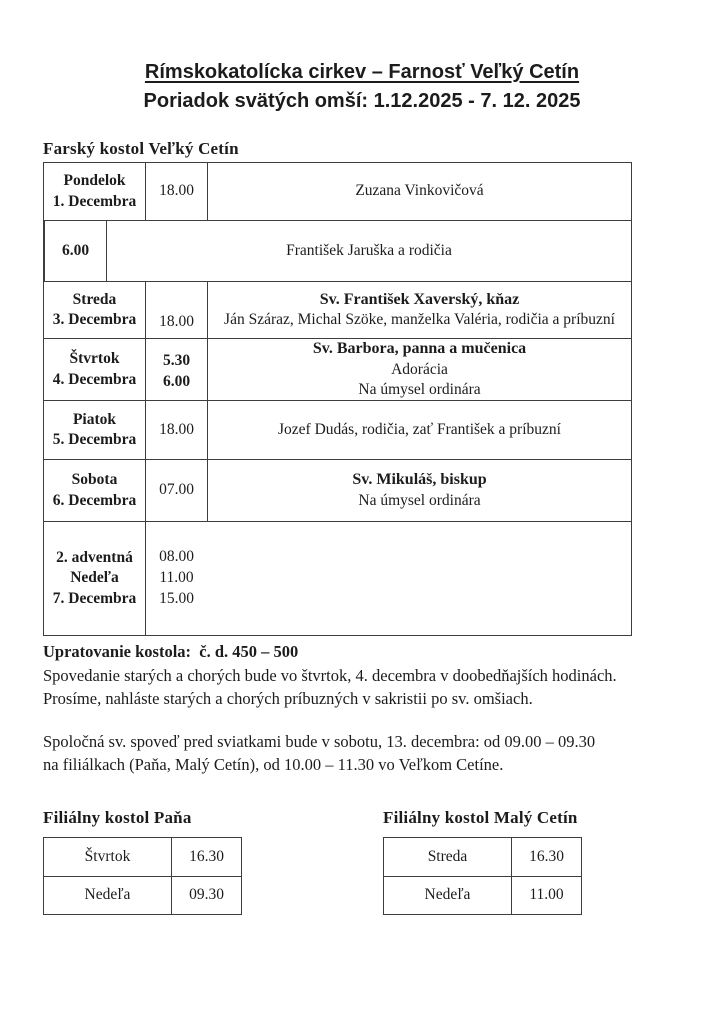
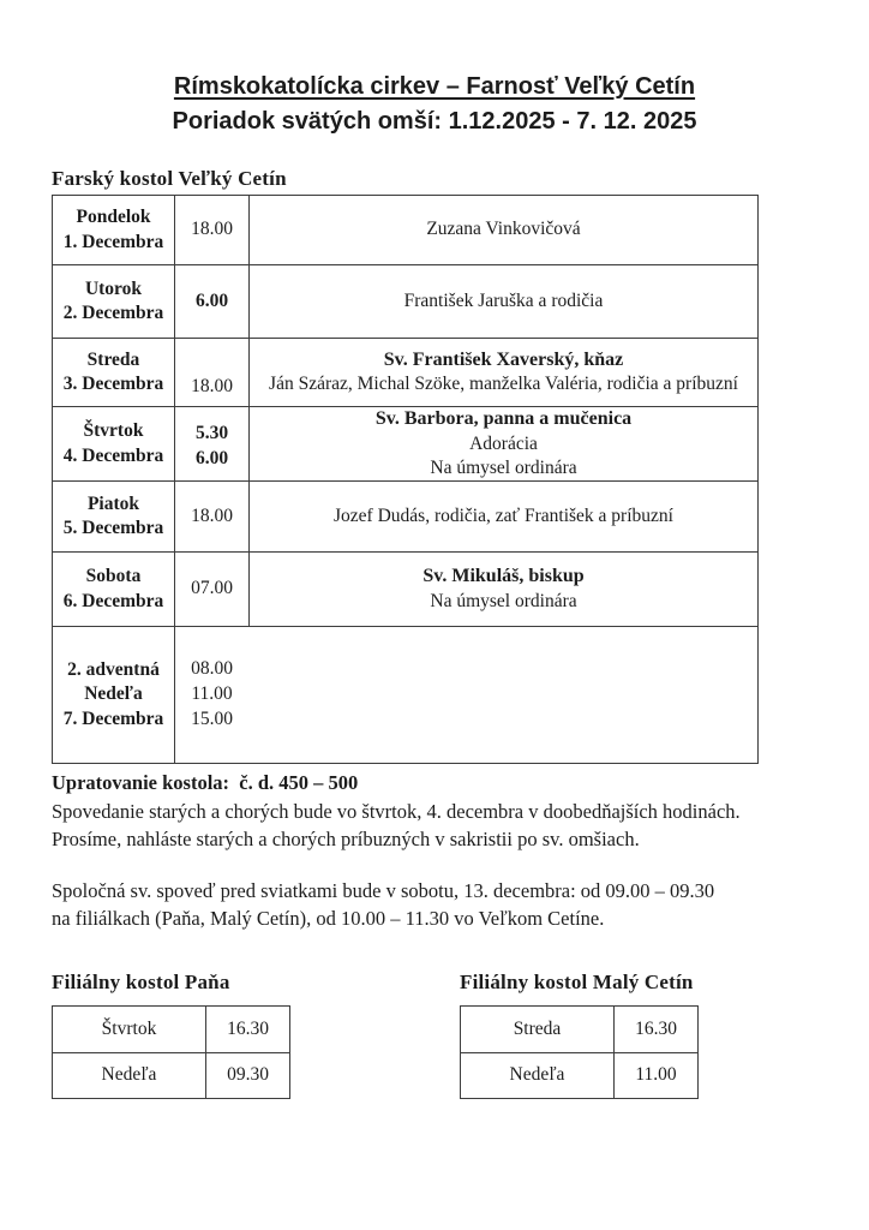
  Rímskokatolícka cirkev – Farnosť Veľký Cetín
  Poriadok svätých omší: 1.12.2025 - 7. 12. 2025
  Farský kostol Veľký Cetín
  Pondelok
  1. Decembra
  18.00
  Zuzana Vinkovičová
+ Utorok
+ 2. Decembra
  6.00
  František Jaruška a rodičia
  Streda
  3. Decembra
  18.00
  Sv. František Xaverský, kňaz
  Ján Száraz, Michal Szöke, manželka Valéria, rodičia a príbuzní
  Štvrtok
  4. Decembra
  5.30
  6.00
  Sv. Barbora, panna a mučenica
  Adorácia
  Na úmysel ordinára
  Piatok
  5. Decembra
  18.00
  Jozef Dudás, rodičia, zať František a príbuzní
  Sobota
  6. Decembra
  07.00
  Sv. Mikuláš, biskup
  Na úmysel ordinára
  2. adventná
  Nedeľa
  7. Decembra
  08.00
  11.00
  15.00
  Upratovanie kostola: č. d. 450 – 500
  Spovedanie starých a chorých bude vo štvrtok, 4. decembra v doobedňajších hodinách.
  Prosíme, nahláste starých a chorých príbuzných v sakristii po sv. omšiach.
  Spoločná sv. spoveď pred sviatkami bude v sobotu, 13. decembra: od 09.00 – 09.30
  na filiálkach (Paňa, Malý Cetín), od 10.00 – 11.30 vo Veľkom Cetíne.
  Filiálny kostol Paňa
  Štvrtok
  16.30
  Nedeľa
  09.30
  Filiálny kostol Malý Cetín
  Streda
  16.30
  Nedeľa
  11.00
